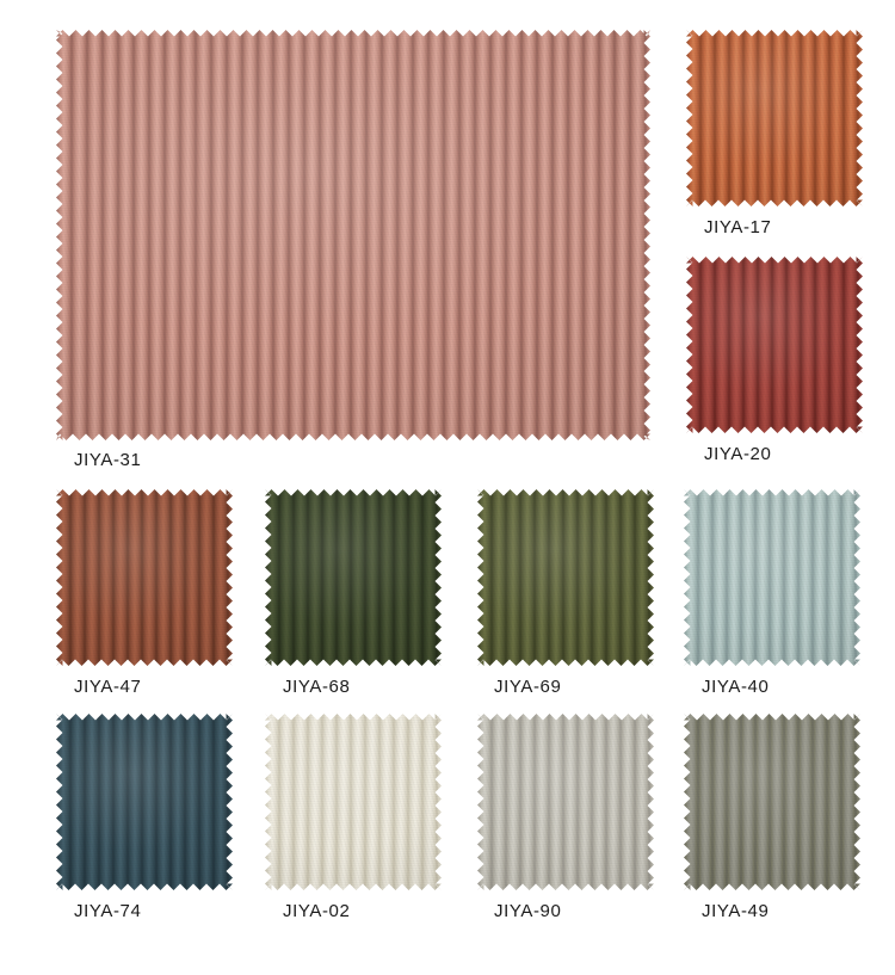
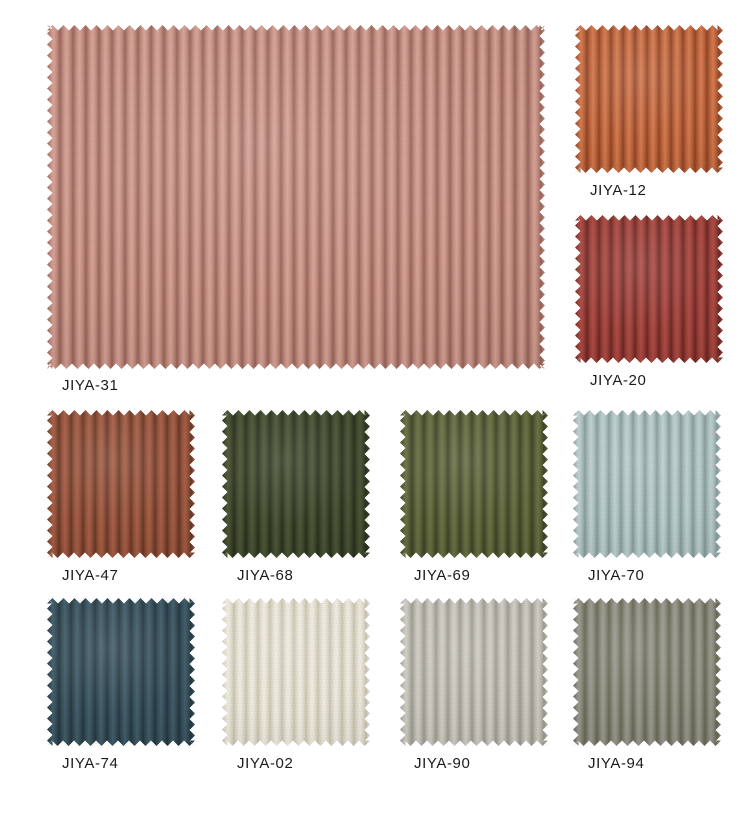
  JIYA-31
- JIYA-17
+ JIYA-12
  JIYA-20
  JIYA-47
  JIYA-68
  JIYA-69
- JIYA-40
+ JIYA-70
  JIYA-74
  JIYA-02
  JIYA-90
- JIYA-49
+ JIYA-94
